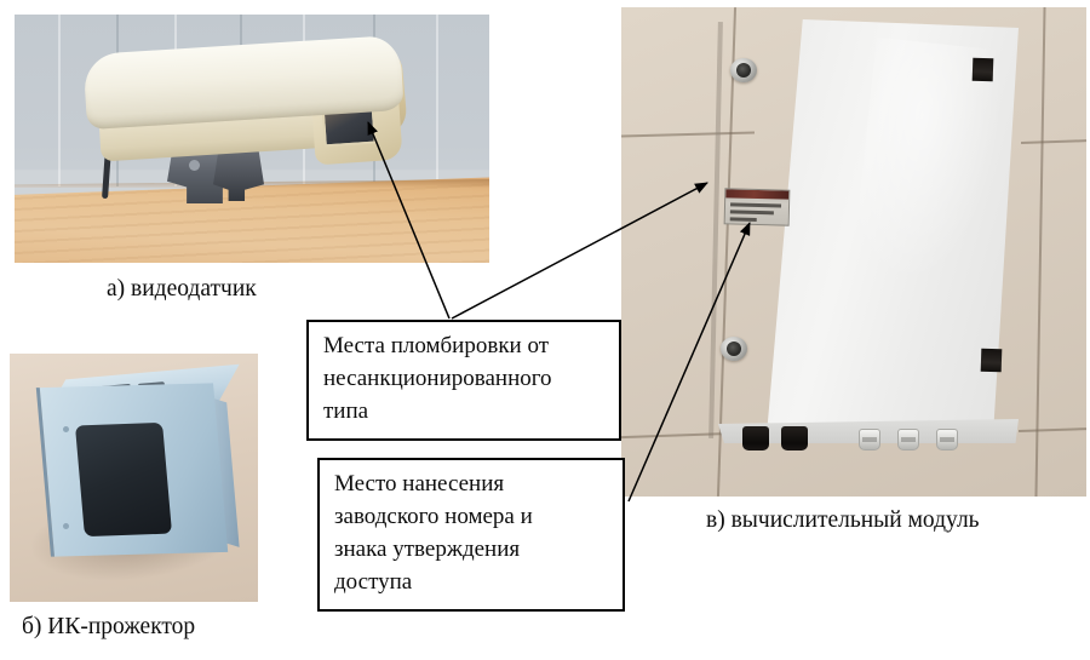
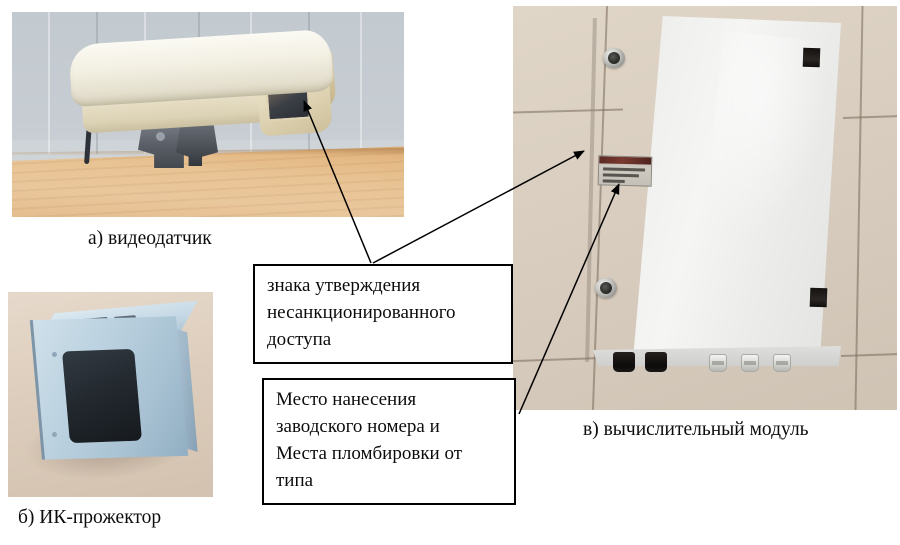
- Места пломбировки от
+ знака утверждения
  несанкционированного
- типа
+ доступа
  Место нанесения
  заводского номера и
- знака утверждения
+ Места пломбировки от
- доступа
+ типа
  а) видеодатчик
  б) ИК-прожектор
  в) вычислительный модуль
